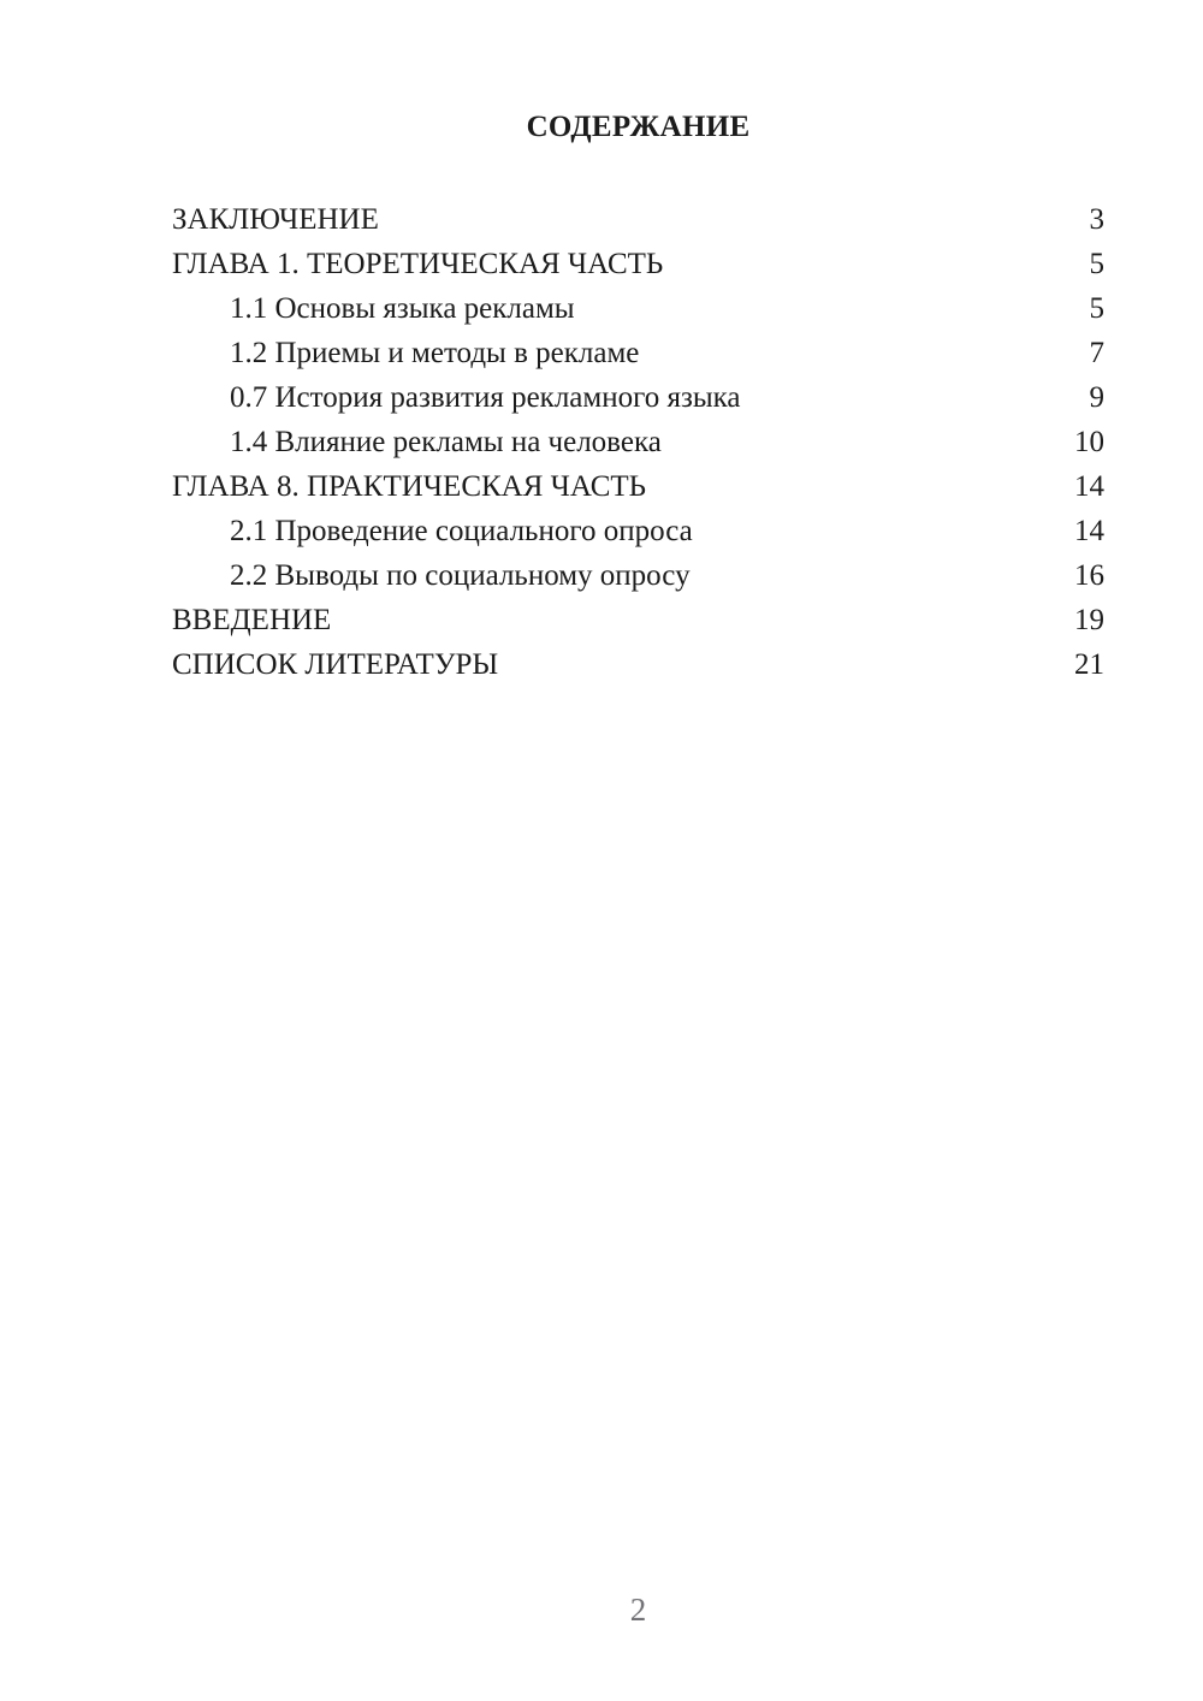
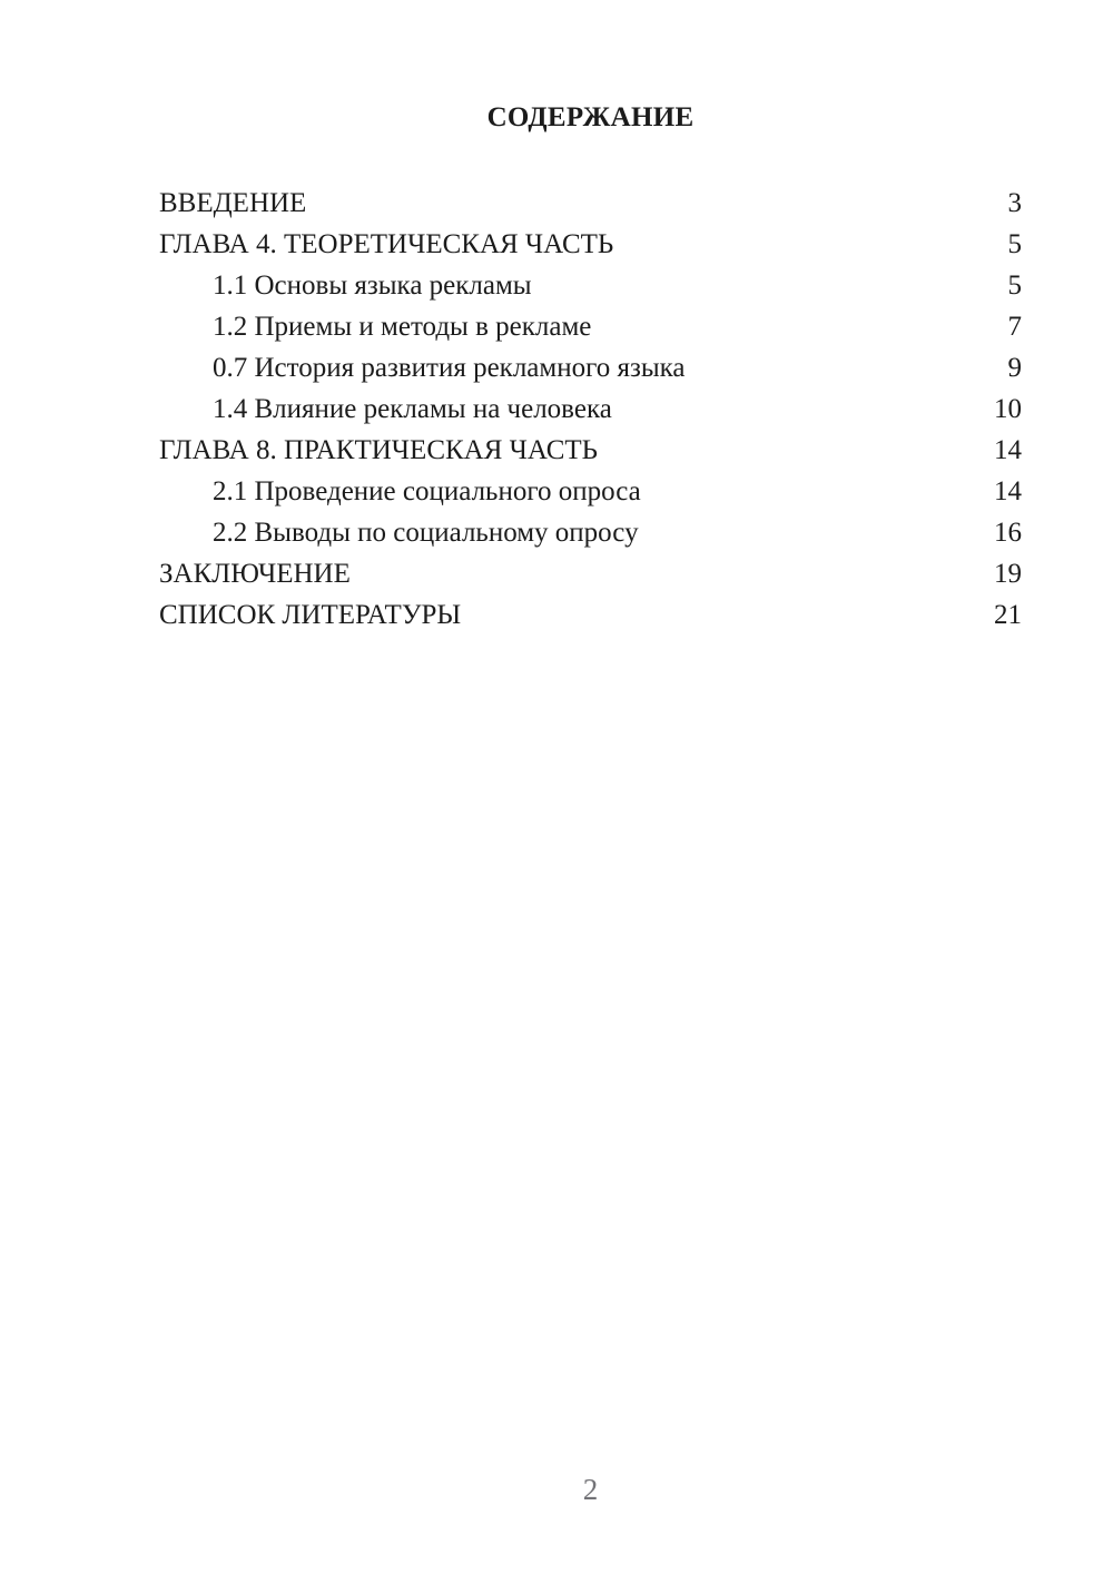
  СОДЕРЖАНИЕ
- ЗАКЛЮЧЕНИЕ
+ ВВЕДЕНИЕ
  3
- ГЛАВА 1. ТЕОРЕТИЧЕСКАЯ ЧАСТЬ
+ ГЛАВА 4. ТЕОРЕТИЧЕСКАЯ ЧАСТЬ
  5
  1.1 Основы языка рекламы
  5
  1.2 Приемы и методы в рекламе
  7
  0.7 История развития рекламного языка
  9
  1.4 Влияние рекламы на человека
  10
  ГЛАВА 8. ПРАКТИЧЕСКАЯ ЧАСТЬ
  14
  2.1 Проведение социального опроса
  14
  2.2 Выводы по социальному опросу
  16
- ВВЕДЕНИЕ
+ ЗАКЛЮЧЕНИЕ
  19
  СПИСОК ЛИТЕРАТУРЫ
  21
  2
